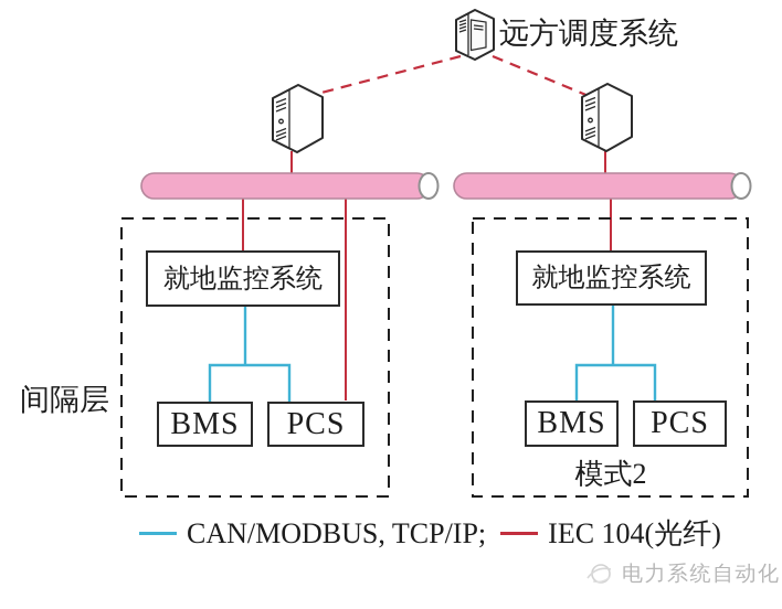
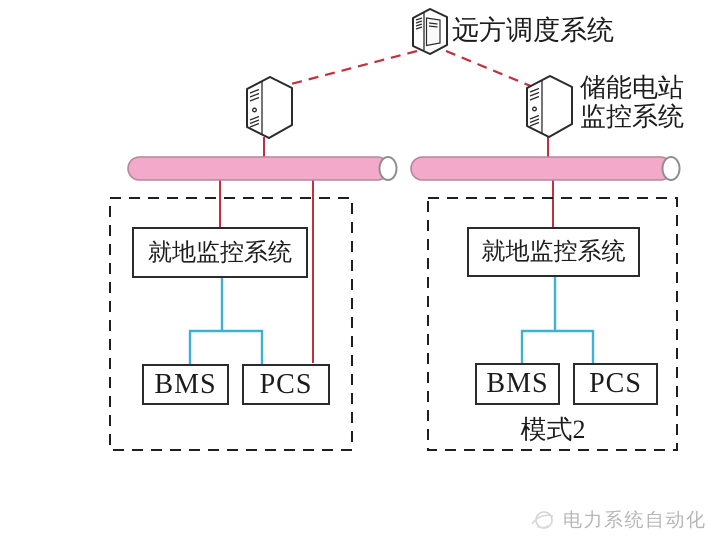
- 间隔层
  远方调度系统
+ 储能电站
+ 监控系统
  就地监控系统
  BMS
  PCS
  就地监控系统
  BMS
  PCS
  模式2
- CAN/MODBUS, TCP/IP;
- IEC 104(光纤)
  电力系统自动化
